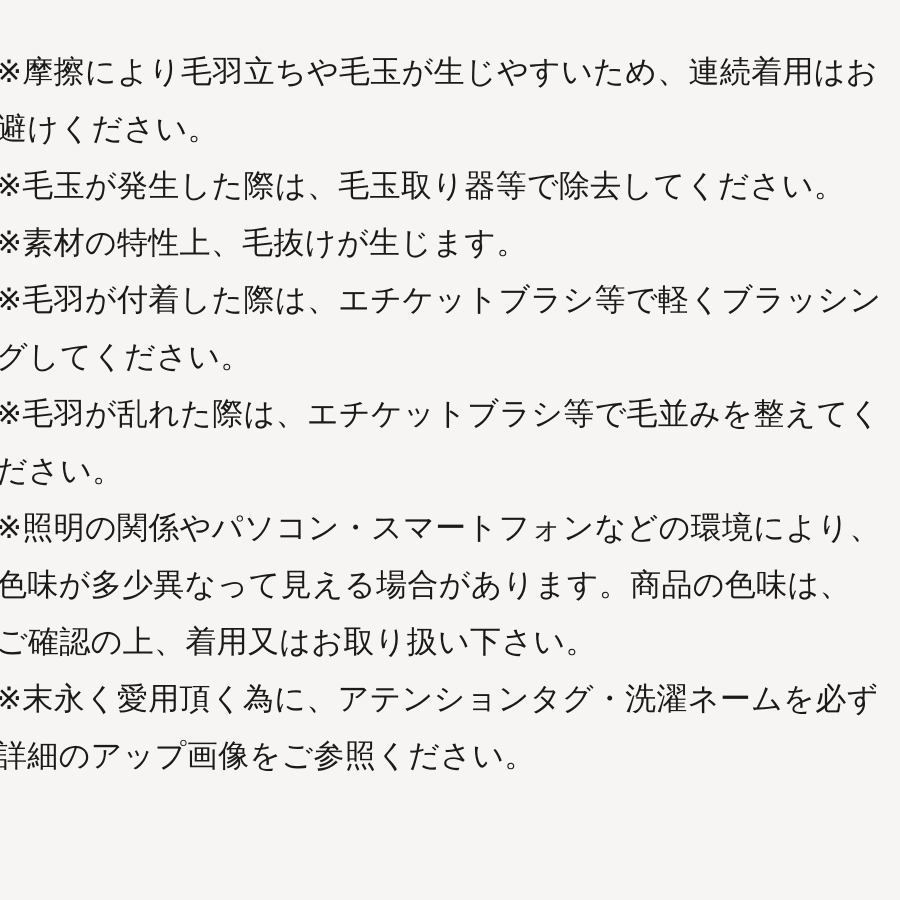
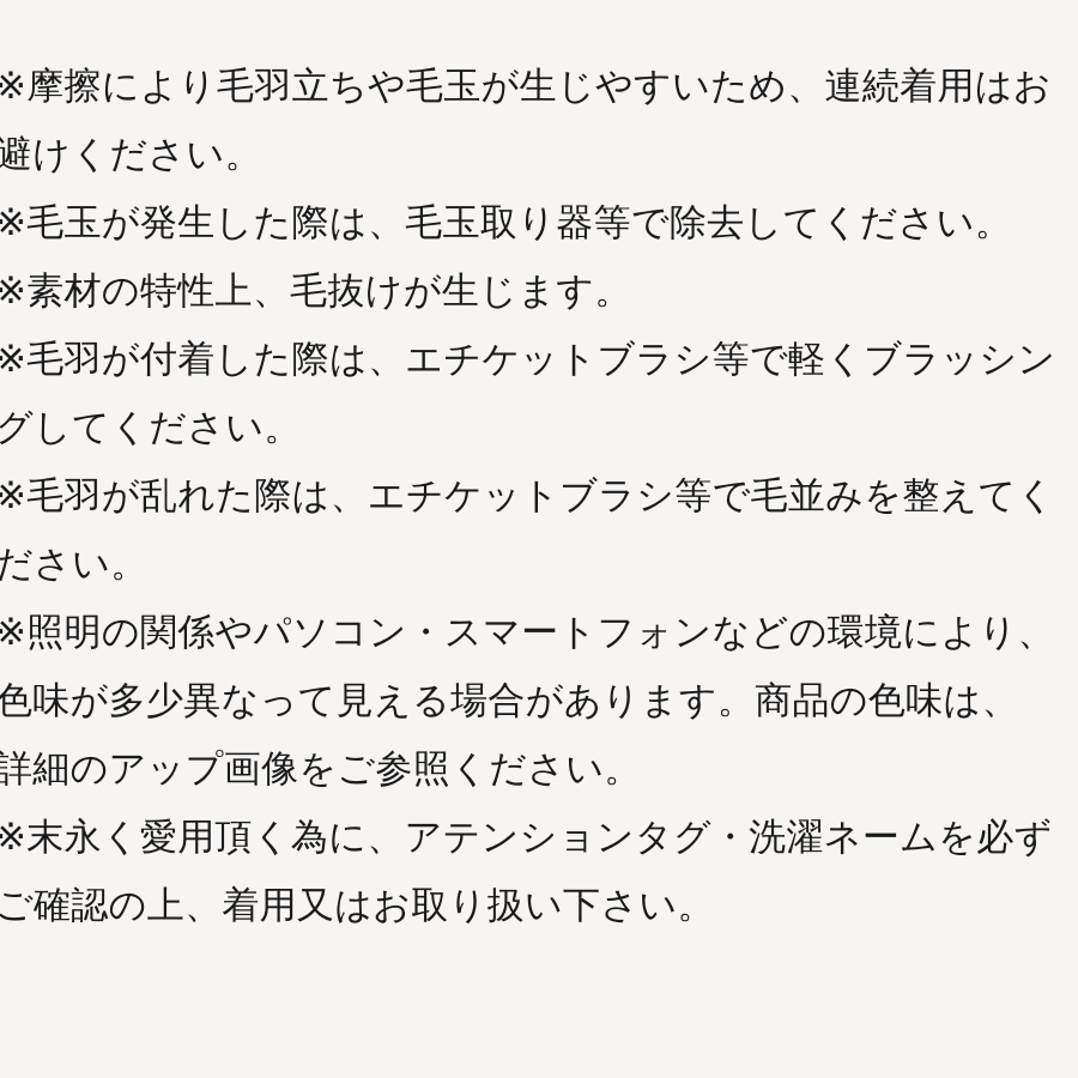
  ※摩擦により毛羽立ちや毛玉が生じやすいため、連続着用はお
  避けください。
  ※毛玉が発生した際は、毛玉取り器等で除去してください。
  ※素材の特性上、毛抜けが生じます。
  ※毛羽が付着した際は、エチケットブラシ等で軽くブラッシン
  グしてください。
  ※毛羽が乱れた際は、エチケットブラシ等で毛並みを整えてく
  ださい。
  ※照明の関係やパソコン・スマートフォンなどの環境により、
  色味が多少異なって見える場合があります。商品の色味は、
- ご確認の上、着用又はお取り扱い下さい。
+ 詳細のアップ画像をご参照ください。
  ※末永く愛用頂く為に、アテンションタグ・洗濯ネームを必ず
- 詳細のアップ画像をご参照ください。
+ ご確認の上、着用又はお取り扱い下さい。
